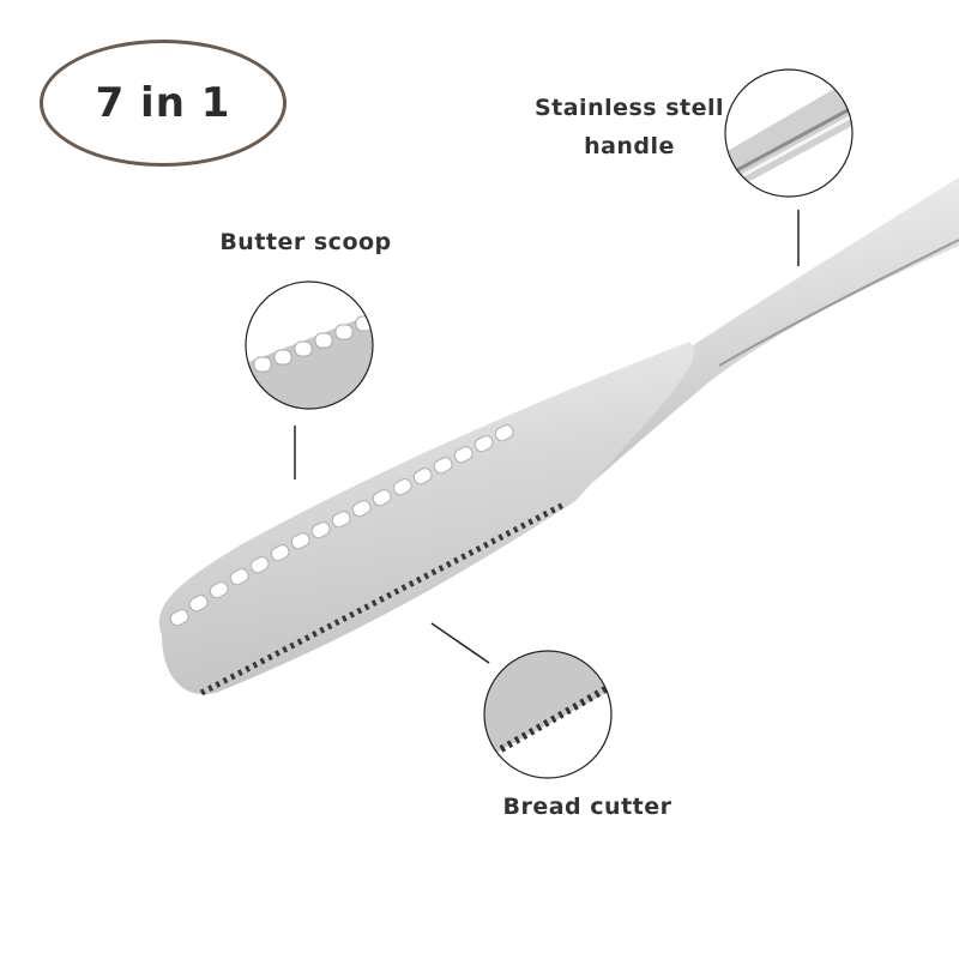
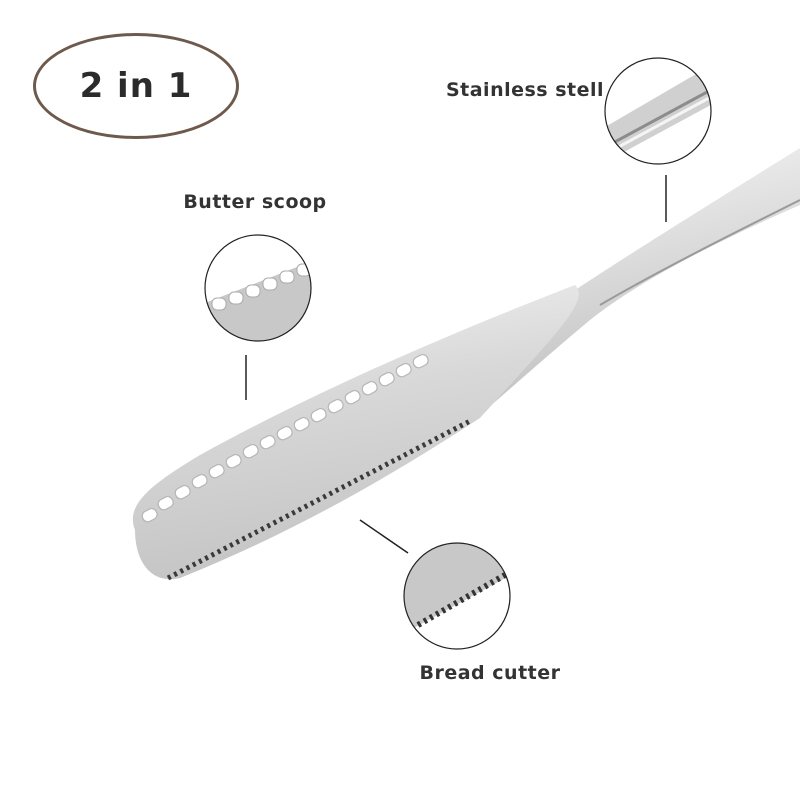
- 7 in 1
+ 2 in 1
  Stainless stell
- handle
  Butter scoop
  Bread cutter
